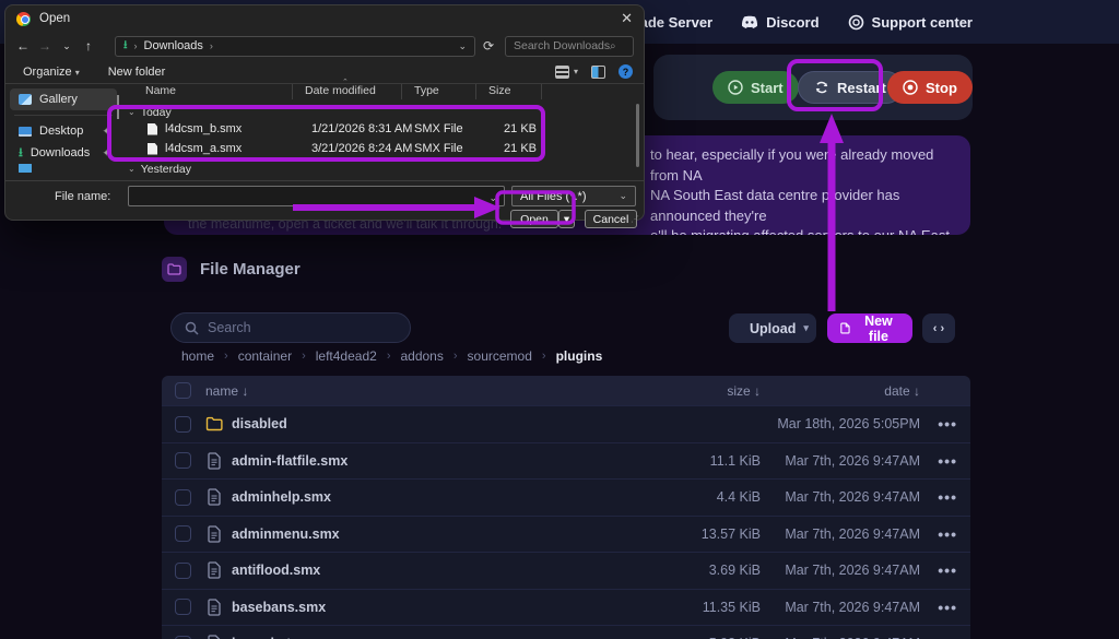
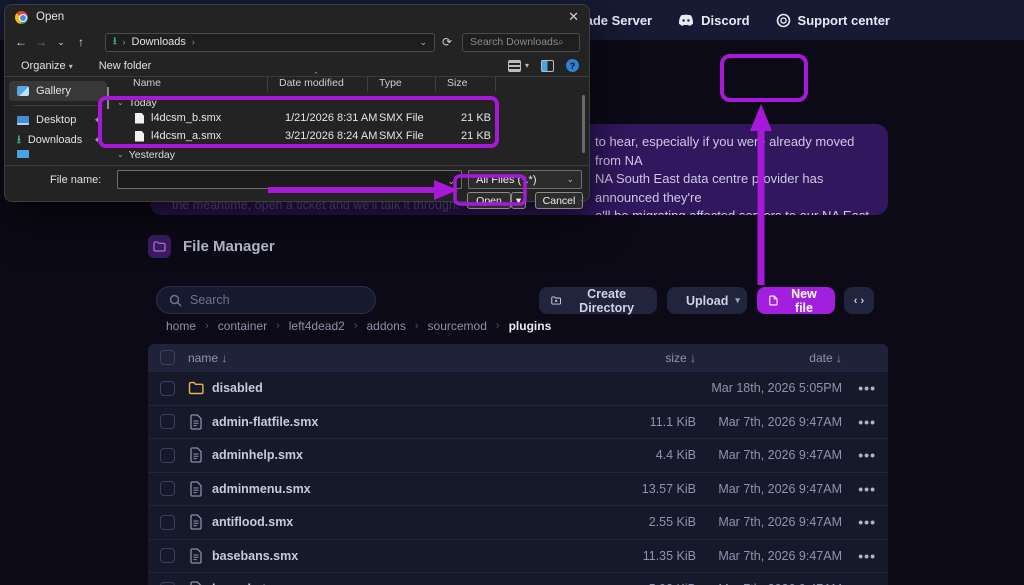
  Discord
  Support center
- Start
- Restart
- Stop
  to hear, especially if you wer already moved from NA
  NA South East data centre povider has announced they're
  the meantime, open a ticket and we'll talk it through
  File Manager
  Search
+ Create Directory
  Upload
  ▾
  New file
  ‹ ›
  home
  ›
  container
  ›
  left4dead2
  ›
  addons
  ›
  sourcemod
  ›
  plugins
  name ↓
  size ↓
  date ↓
  disabled
  Mar 18th, 2026 5:05PM
  •••
  admin-flatfile.smx
  11.1 KiB
  Mar 7th, 2026 9:47AM
  •••
  adminhelp.smx
  4.4 KiB
  Mar 7th, 2026 9:47AM
  •••
  adminmenu.smx
  13.57 KiB
  Mar 7th, 2026 9:47AM
  •••
  antiflood.smx
- 3.69 KiB
+ 2.55 KiB
  Mar 7th, 2026 9:47AM
  •••
  basebans.smx
  11.35 KiB
  Mar 7th, 2026 9:47AM
  •••
  Open
  ✕
  ←
  →
  ⌄
  ↑
  ⭳
  ›
  Downloads
  ›
  ⌄
  ⟳
  Search Downloads
  ⌕
  Organize ▾
  New folder
  ▾
  ?
  Gallery
  Desktop
  ✦
  ⭳
  Downloads
  ✦
  Name
  Date modified
  Type
  Size
  ⌄
  Today
  l4dcsm_b.smx
  1/21/2026 8:31 AM
  SMX File
  21 KB
  l4dcsm_a.smx
  3/21/2026 8:24 AM
  SMX File
  21 KB
  ⌄
  Yesterday
  File name:
  ⌄
  All Files (.*)
  ⌄
  Open
  ▾
  Cancel
  ⋰
